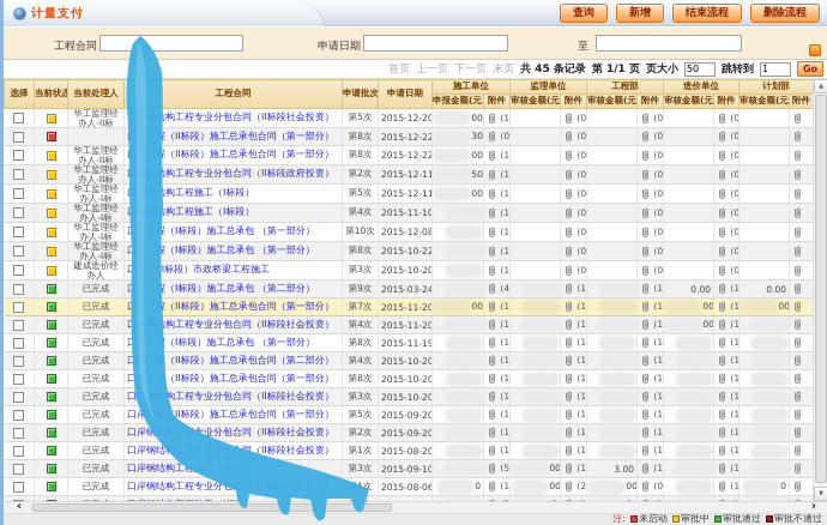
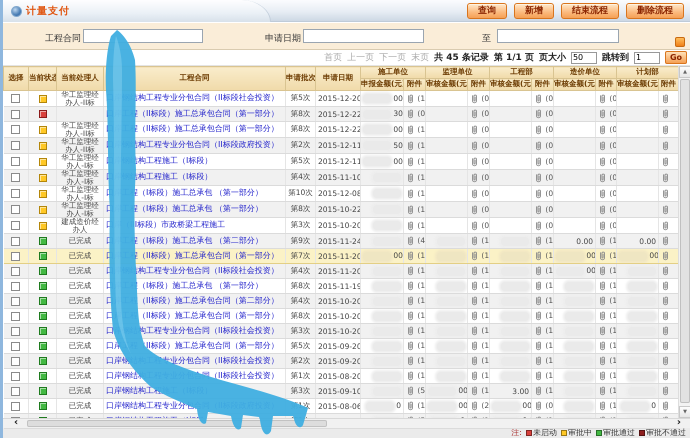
  计量支付
  查询
  新增
  结束流程
  删除流程
  工程合同
  申请日期
  至
  首页
  上一页
  下一页
  末页
  共 45 条记录
  第 1/1 页
  页大小
  50
  跳转到
  1
  Go
  选择	当前状态	当前处理人	工程合同	申请批次	申请日期	施工单位	监理单位	工程部	造价单位	计划部
  申报金额(元	附件	审核金额(元	附件	审核金额(元	附件	审核金额(元	附件	审核金额(元	附件
  		华工监理经办人-II标	构工程专业分包合同（II标段社会投资）	第5次	2015-12-20	00	(1		(0		(0		(0
  			（II标段）施工总承包合同（第一部分）	第8次	2015-12-22	30	(0		(0		(0		(0
  		华工监理经办人-II标	（II标段）施工总承包合同（第一部分）	第8次	2015-12-22	00	(1		(0		(0		(0
  		华工监理经办人-II标	构工程专业分包合同（II标段政府投资）	第2次	2015-12-11	50	(1		(0		(0		(0
  		华工监理经办人-I标	构工程施工（I标段）	第5次	2015-12-11	00	(1		(0		(0		(0
  		华工监理经办人-I标	构工程施工（I标段）	第4次	2015-11-10		(1		(0		(0		(0
  		华工监理经办人-I标	（I标段）施工总承包 （第一部分）	第10次	2015-12-08		(1		(0		(0		(0
  		华工监理经办人-I标	（I标段）施工总承包 （第一部分）	第8次	2015-10-22		(1		(0		(0		(0
  		建成造价经办人	I标段）市政桥梁工程施工	第3次	2015-10-20		(1		(0		(0		(0
- 		已完成	（I标段）施工总承包 （第二部分）	第9次	2015-03-24		(4		(1		(1	0.00	(1	0.00
+ 		已完成	（I标段）施工总承包 （第二部分）	第9次	2015-11-24		(4		(1		(1	0.00	(1	0.00
  		已完成	（II标段）施工总承包合同（第一部分）	第7次	2015-11-20	00	(1		(1		(1	00	(1	00
  		已完成	构工程专业分包合同（II标段社会投资）	第4次	2015-11-20		(1		(1		(1	00	(1
  		已完成	口（I标段）施工总承包 （第一部分）	第8次	2015-11-19		(1		(1		(1		(1
  		已完成	口（II标段）施工总承包合同（第二部分）	第4次	2015-10-20		(1		(1		(1		(1
  		已完成	口（II标段）施工总承包合同（第一部分）	第8次	2015-10-20		(1		(1		(1		(1
  		已完成	口构工程专业分包合同（II标段社会投资）	第3次	2015-10-20		(1		(1		(1		(1
  		已完成	口岸II标段）施工总承包合同（第一部分）	第5次	2015-09-20		(1		(1		(1		(1
  		已完成	口岸钢专业分包合同（II标段社会投资）	第2次	2015-09-20		(1		(1		(1		(1
  		已完成	口岸钢结同（II标段社会投资）	第1次	2015-08-20		(1		(1		(1		(1
  		已完成	口岸钢结构工	第3次	2015-09-10		(5	00	(1	3.00	(1		(1
  ‹
  ›
  注:
  未启动
  审批中
  审批通过
  审批不通过
